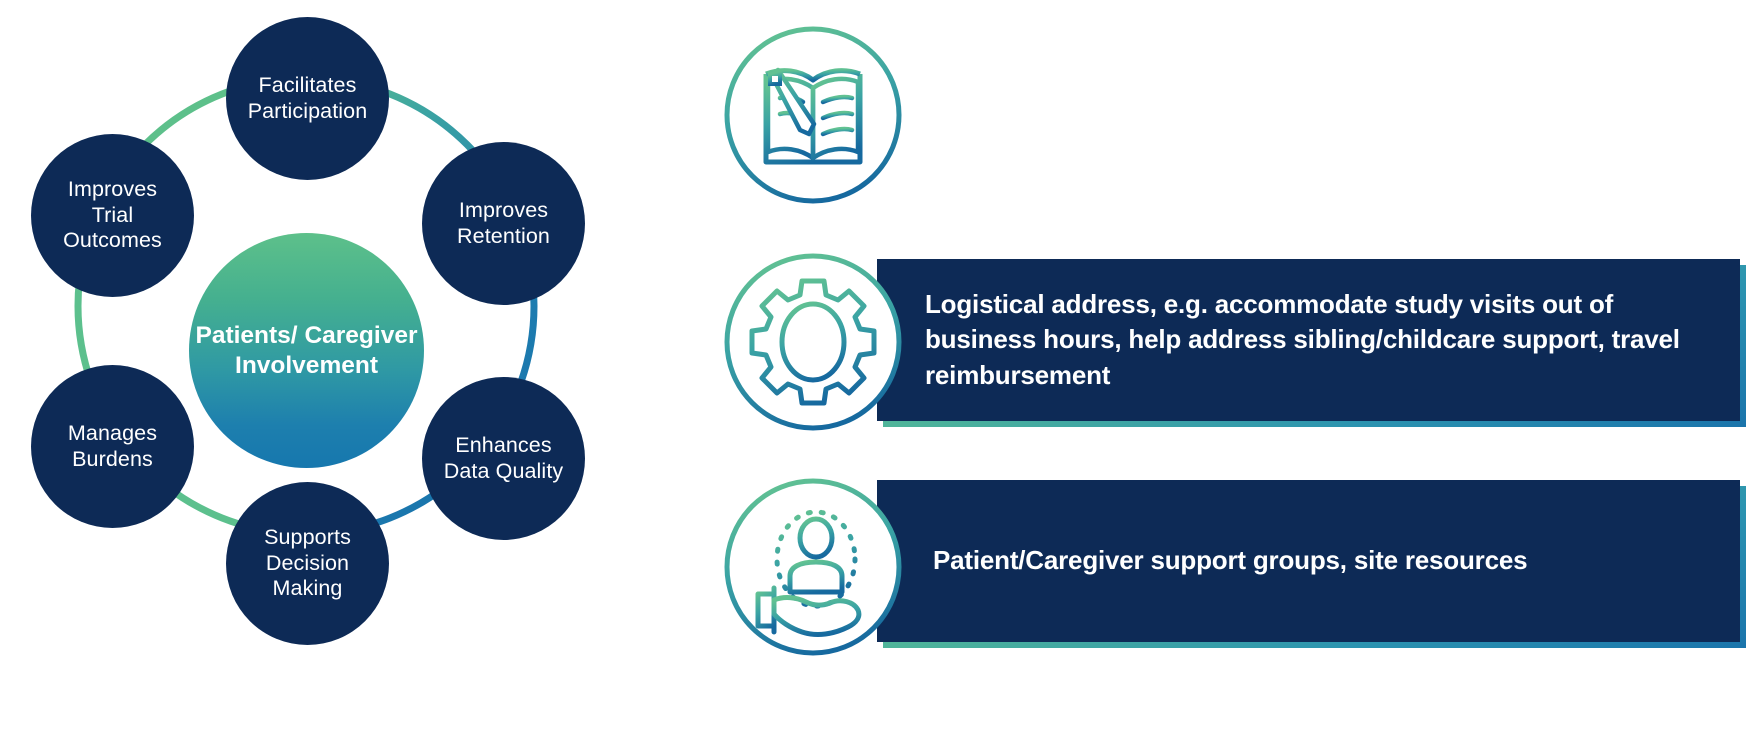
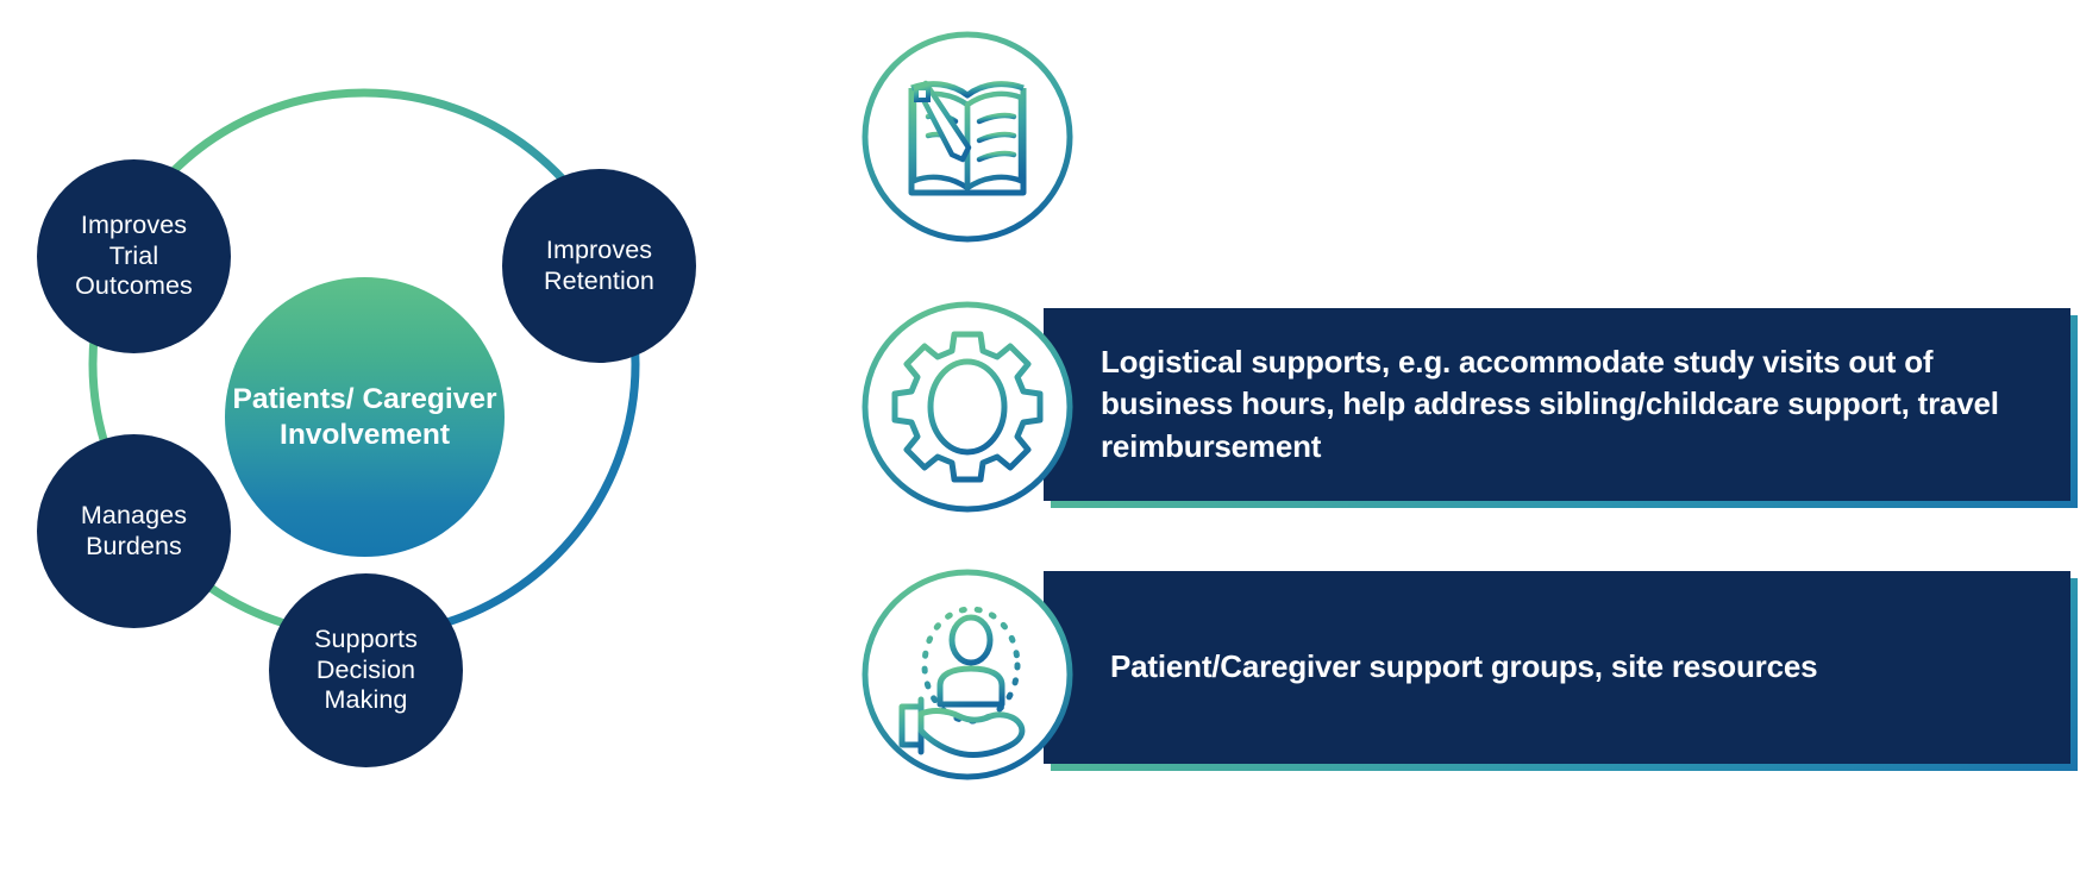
  Patients/ Caregiver Involvement
- Facilitates
- Participation
  Improves
  Retention
- Enhances
- Data Quality
  Supports
  Decision
  Making
  Manages
  Burdens
  Improves
  Trial
  Outcomes
- Logistical address, e.g. accommodate study visits out of business hours, help address sibling/childcare support, travel reimbursement
+ Logistical supports, e.g. accommodate study visits out of business hours, help address sibling/childcare support, travel reimbursement
  Patient/Caregiver support groups, site resources
